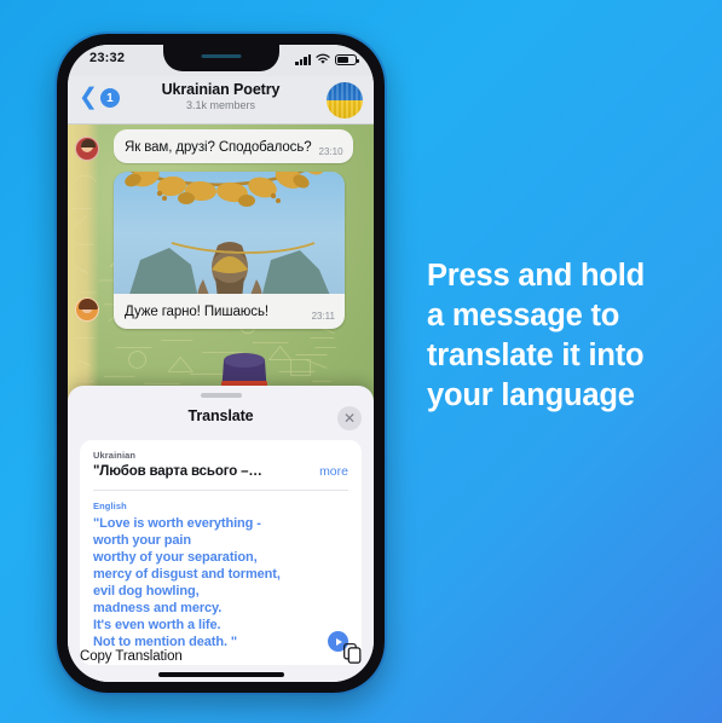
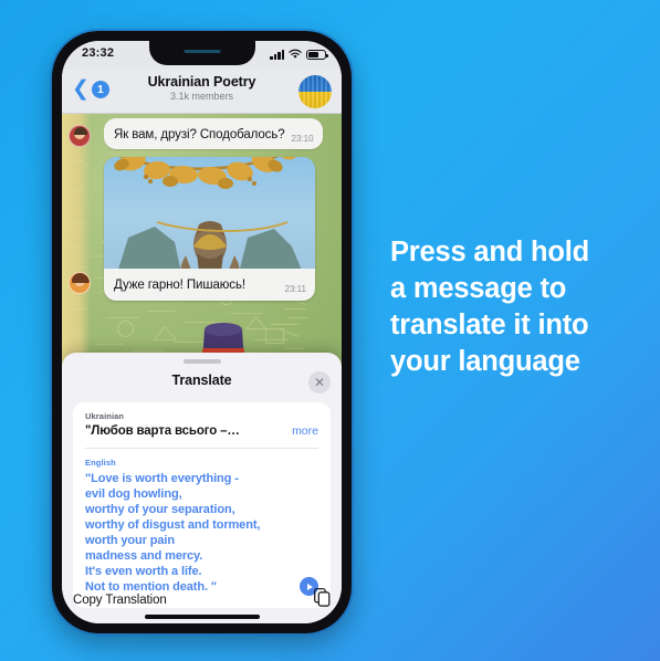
  Press and hold
  a message to
  translate it into
  your language
  23:32
  ❮
  1
  Ukrainian Poetry
  3.1k members
  Як вам, друзі? Сподобалось?
  23:10
  Дуже гарно! Пишаюсь!
  23:11
  Translate
  ✕
  Ukrainian
  "Любов варта всього –…
  more
  English
  "Love is worth everything -
- worth your pain
+ evil dog howling,
  worthy of your separation,
- mercy of disgust and torment,
+ worthy of disgust and torment,
- evil dog howling,
+ worth your pain
  madness and mercy.
  It's even worth a life.
  Not to mention death. "
  Copy Translation
